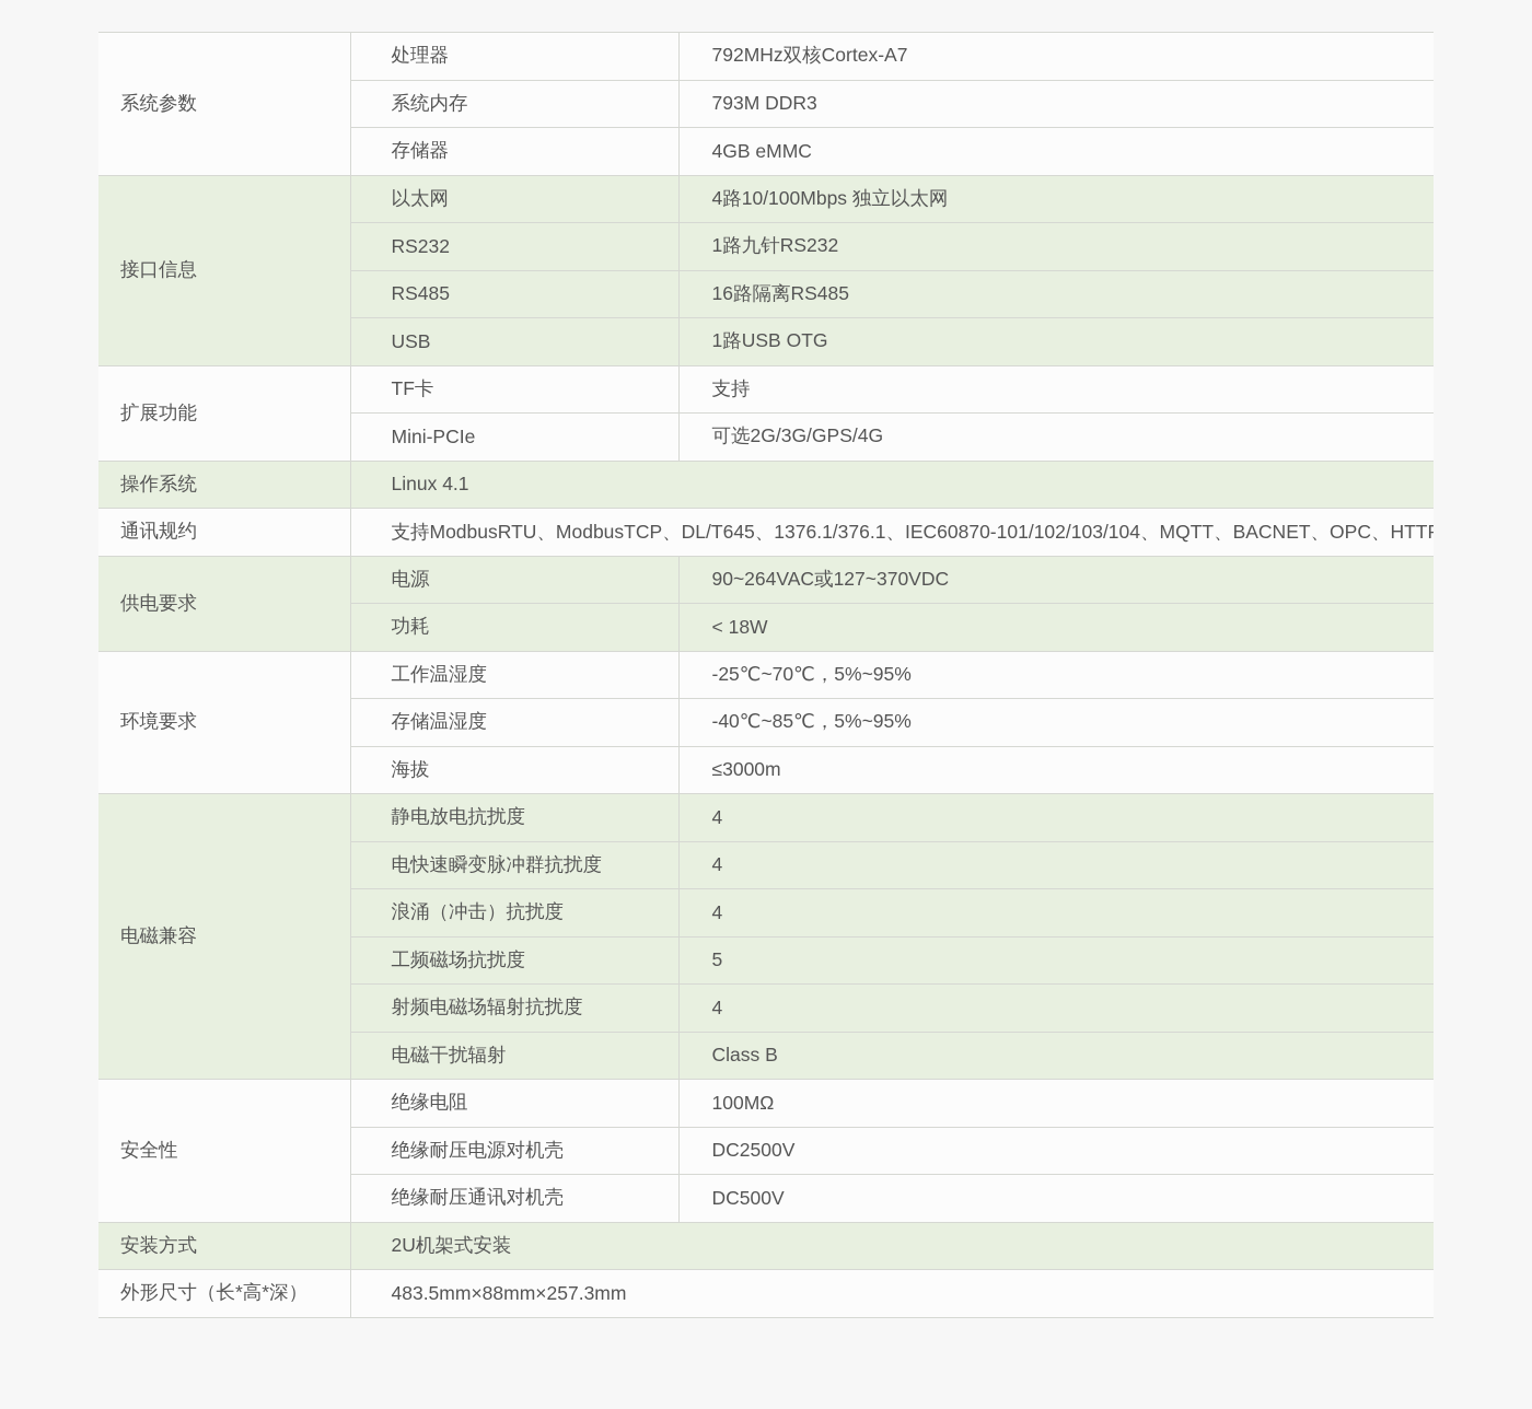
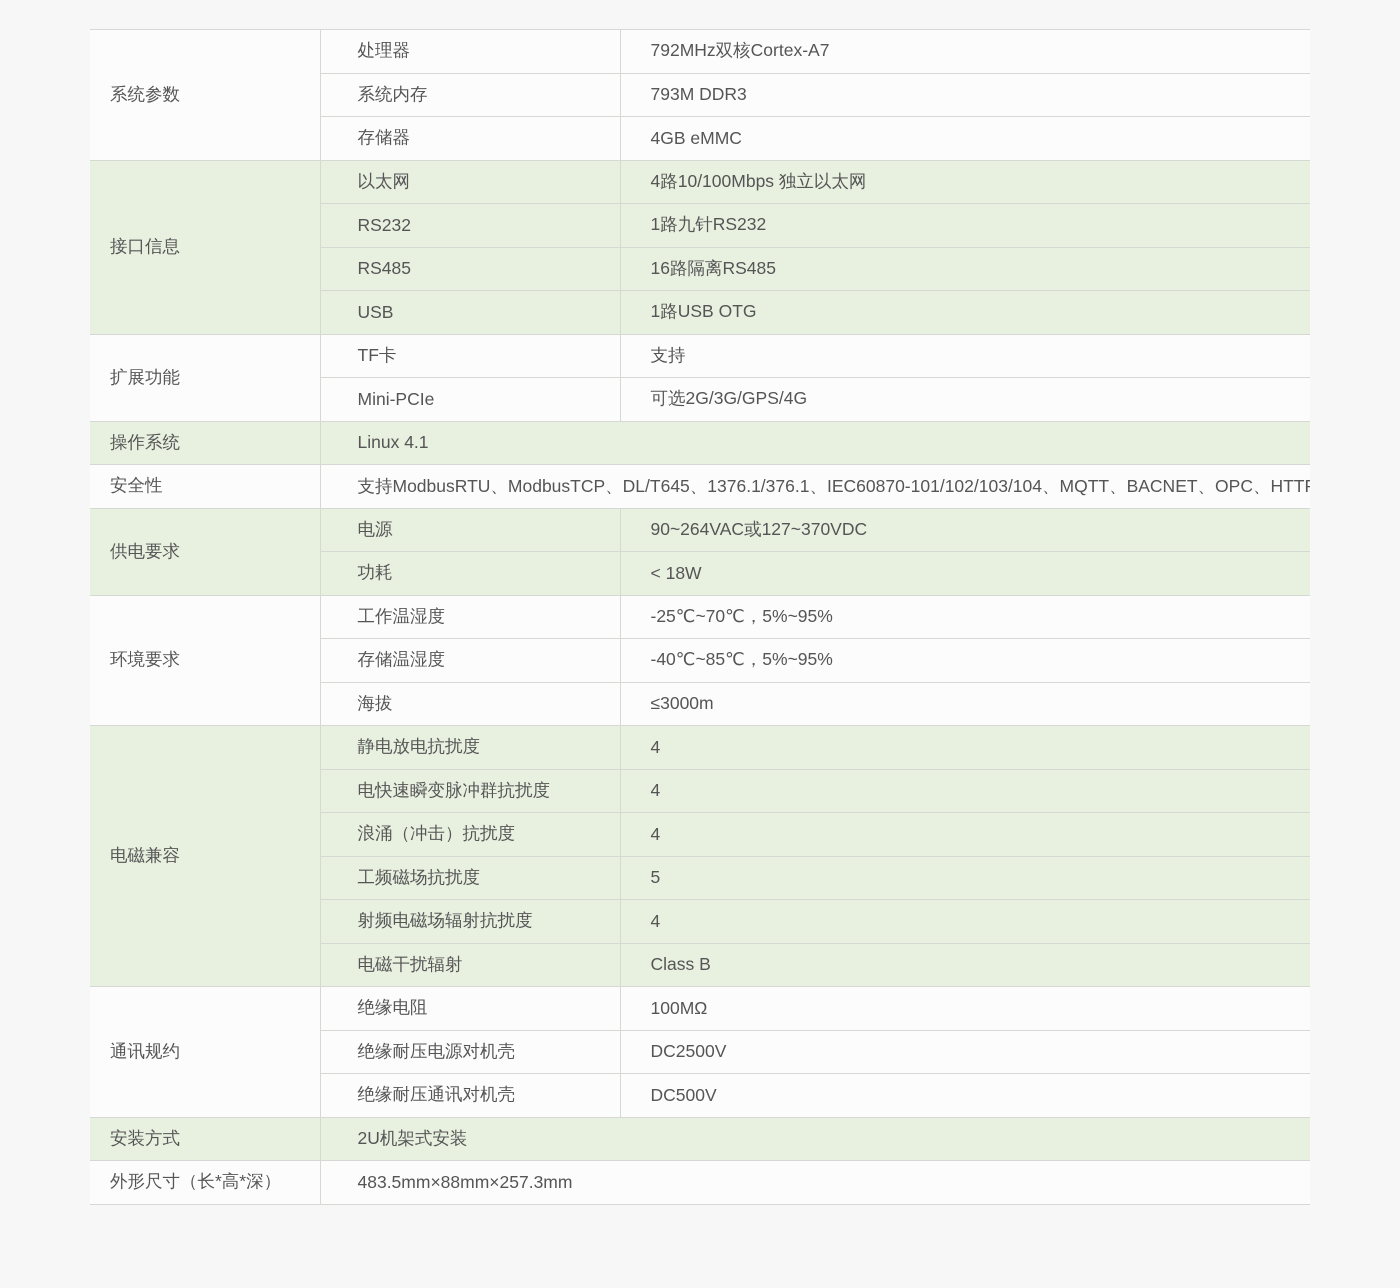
  系统参数	处理器	792MHz双核Cortex-A7
  系统内存	793M DDR3
  存储器	4GB eMMC
  接口信息	以太网	4路10/100Mbps 独立以太网
  RS232	1路九针RS232
  RS485	16路隔离RS485
  USB	1路USB OTG
  扩展功能	TF卡	支持
  Mini-PCIe	可选2G/3G/GPS/4G
  操作系统	Linux 4.1
- 通讯规约	支持ModbusRTU、ModbusTCP、DL/T645、1376.1/376.1、IEC60870-101/102/103/104、MQTT、BACNET、OPC、HTT
+ 安全性	支持ModbusRTU、ModbusTCP、DL/T645、1376.1/376.1、IEC60870-101/102/103/104、MQTT、BACNET、OPC、HTT
  供电要求	电源	90~264VAC或127~370VDC
  功耗	< 18W
  环境要求	工作温湿度	-25℃~70℃，5%~95%
  存储温湿度	-40℃~85℃，5%~95%
  海拔	≤3000m
  电磁兼容	静电放电抗扰度	4
  电快速瞬变脉冲群抗扰度	4
  浪涌（冲击）抗扰度	4
  工频磁场抗扰度	5
  射频电磁场辐射抗扰度	4
  电磁干扰辐射	Class B
- 安全性	绝缘电阻	100MΩ
+ 通讯规约	绝缘电阻	100MΩ
  绝缘耐压电源对机壳	DC2500V
  绝缘耐压通讯对机壳	DC500V
  安装方式	2U机架式安装
  外形尺寸（长*高*深）	483.5mm×88mm×257.3mm
